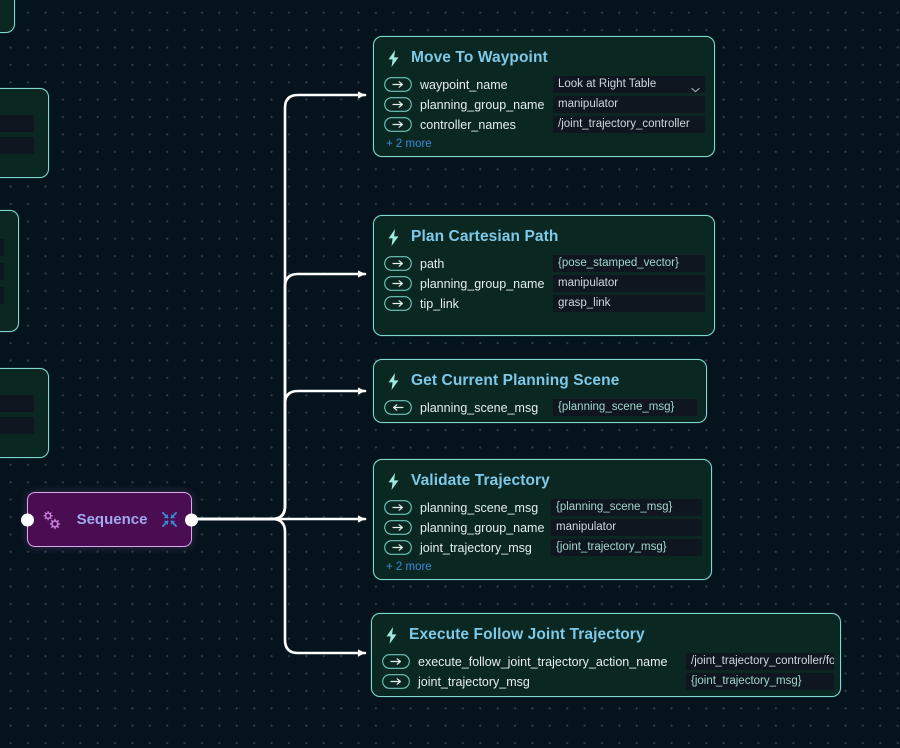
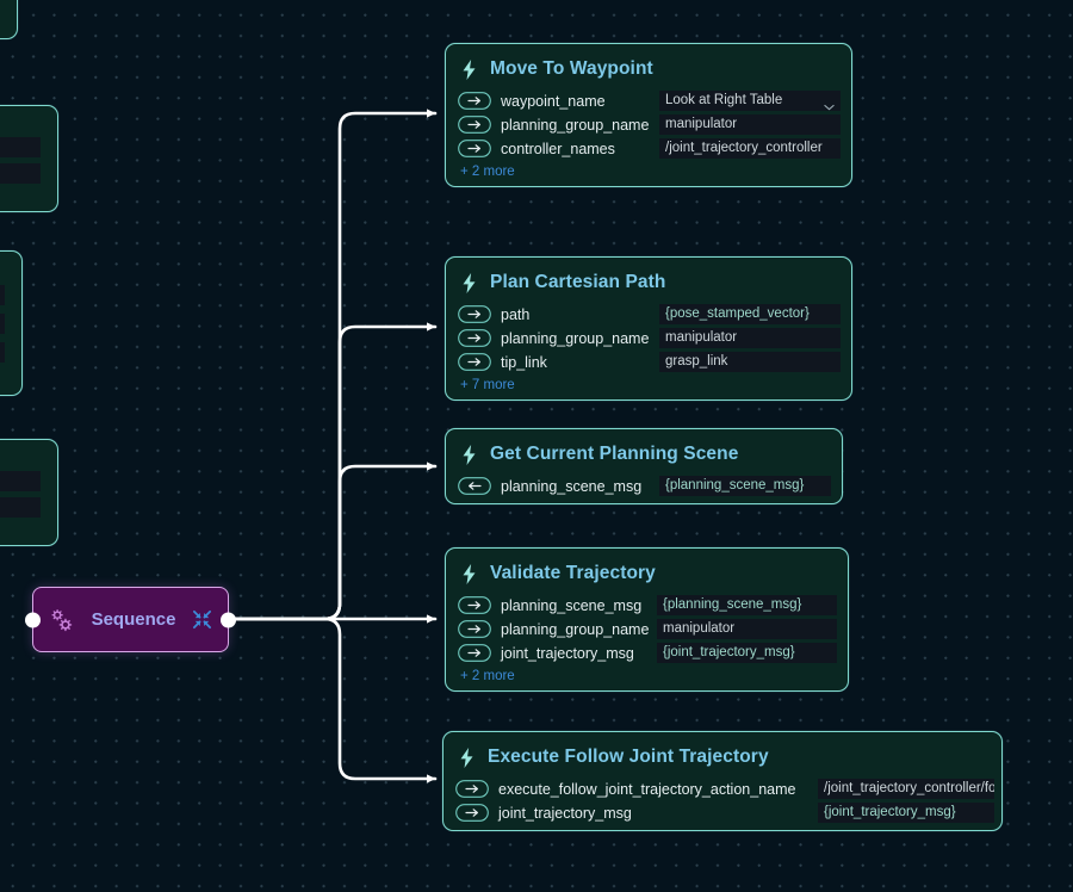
  Sequence
  Move To Waypoint
  waypoint_name
  Look at Right Table
  planning_group_name
  manipulator
  controller_names
  /joint_trajectory_controller
  + 2 more
  Plan Cartesian Path
  path
  {pose_stamped_vector}
  planning_group_name
  manipulator
  tip_link
  grasp_link
+ + 7 more
  Get Current Planning Scene
  planning_scene_msg
  {planning_scene_msg}
  Validate Trajectory
  planning_scene_msg
  {planning_scene_msg}
  planning_group_name
  manipulator
  joint_trajectory_msg
  {joint_trajectory_msg}
  + 2 more
  Execute Follow Joint Trajectory
  execute_follow_joint_trajectory_action_name
  /joint_trajectory_controller/fo
  joint_trajectory_msg
  {joint_trajectory_msg}
